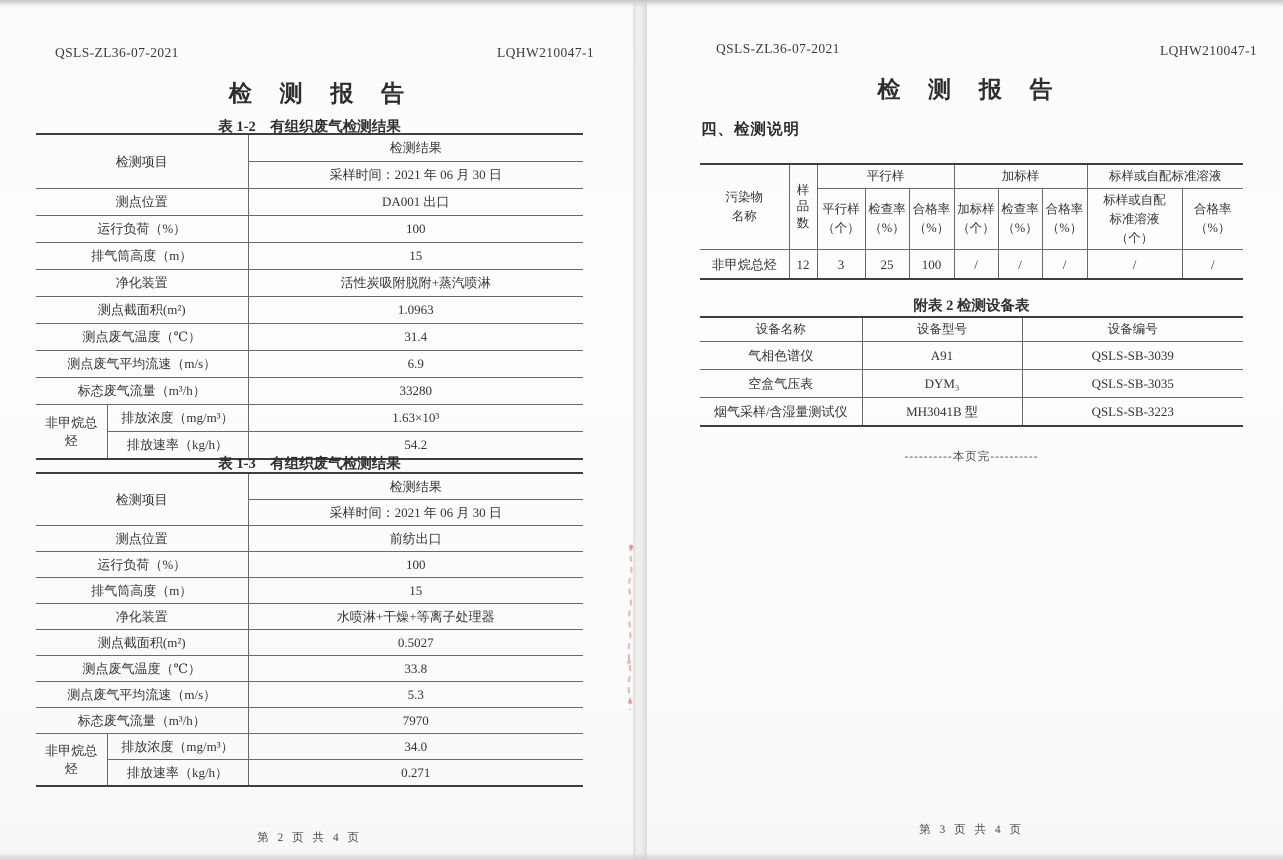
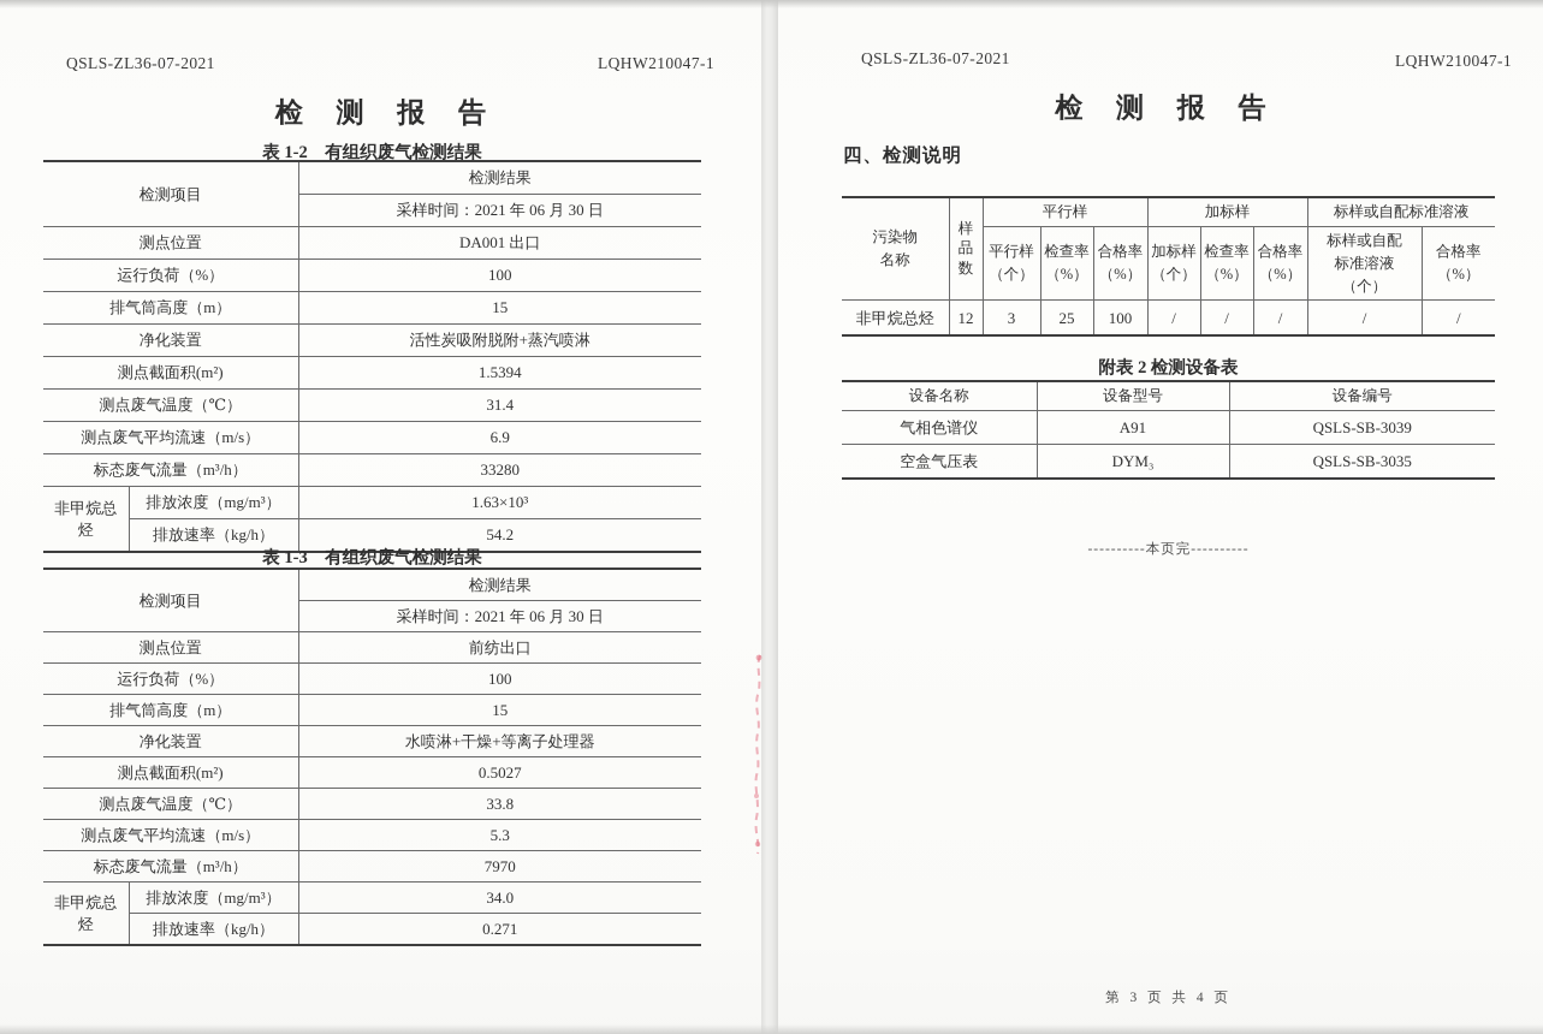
  QSLS-ZL36-07-2021
  LQHW210047-1
  检 测 报 告
  表 1-2 有组织废气检测结果
  检测项目	检测结果
  采样时间：2021 年 06 月 30 日
  测点位置	DA001 出口
  运行负荷（%）	100
  排气筒高度（m）	15
  净化装置	活性炭吸附脱附+蒸汽喷淋
- 测点截面积(m²)	1.0963
+ 测点截面积(m²)	1.5394
  测点废气温度（℃）	31.4
  测点废气平均流速（m/s）	6.9
  标态废气流量（m³/h）	33280
  非甲烷总烃	排放浓度（mg/m³）	1.63×10³
  排放速率（kg/h）	54.2
  表 1-3 有组织废气检测结果
  检测项目	检测结果
  采样时间：2021 年 06 月 30 日
  测点位置	前纺出口
  运行负荷（%）	100
  排气筒高度（m）	15
  净化装置	水喷淋+干燥+等离子处理器
  测点截面积(m²)	0.5027
  测点废气温度（℃）	33.8
  测点废气平均流速（m/s）	5.3
  标态废气流量（m³/h）	7970
  非甲烷总烃	排放浓度（mg/m³）	34.0
  排放速率（kg/h）	0.271
- 第 2 页 共 4 页
  QSLS-ZL36-07-2021
  LQHW210047-1
  检 测 报 告
  四、检测说明
  污染物名称	样品数	平行样	加标样	标样或自配标准溶液
  平行样（个）	检查率（%）	合格率（%）	加标样（个）	检查率（%）	合格率（%）	标样或自配标准溶液（个）	合格率（%）
  非甲烷总烃	12	3	25	100	/	/	/	/	/
  附表 2 检测设备表
  设备名称	设备型号	设备编号
  气相色谱仪	A91	QSLS-SB-3039
  空盒气压表	DYM₃	QSLS-SB-3035
- 烟气采样/含湿量测试仪	MH3041B 型	QSLS-SB-3223
  ----------本页完----------
  第 3 页 共 4 页
